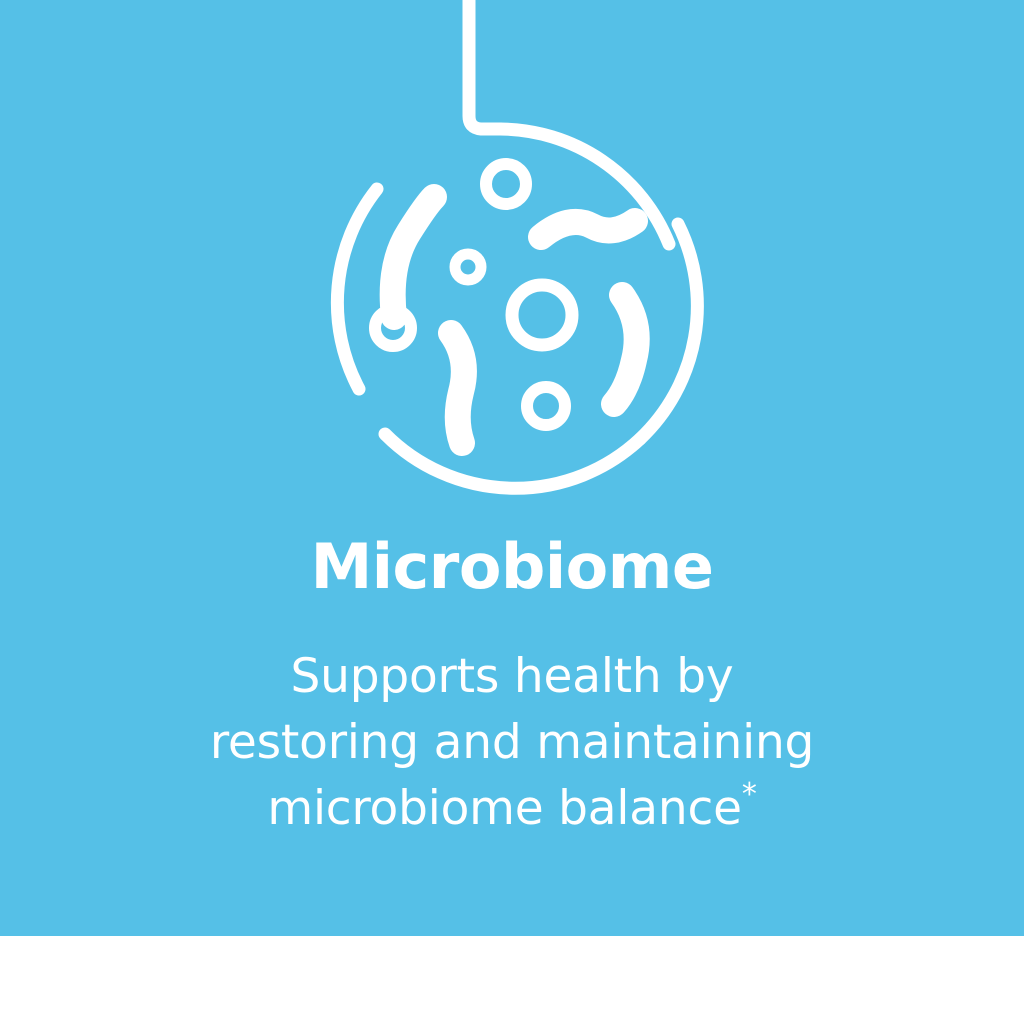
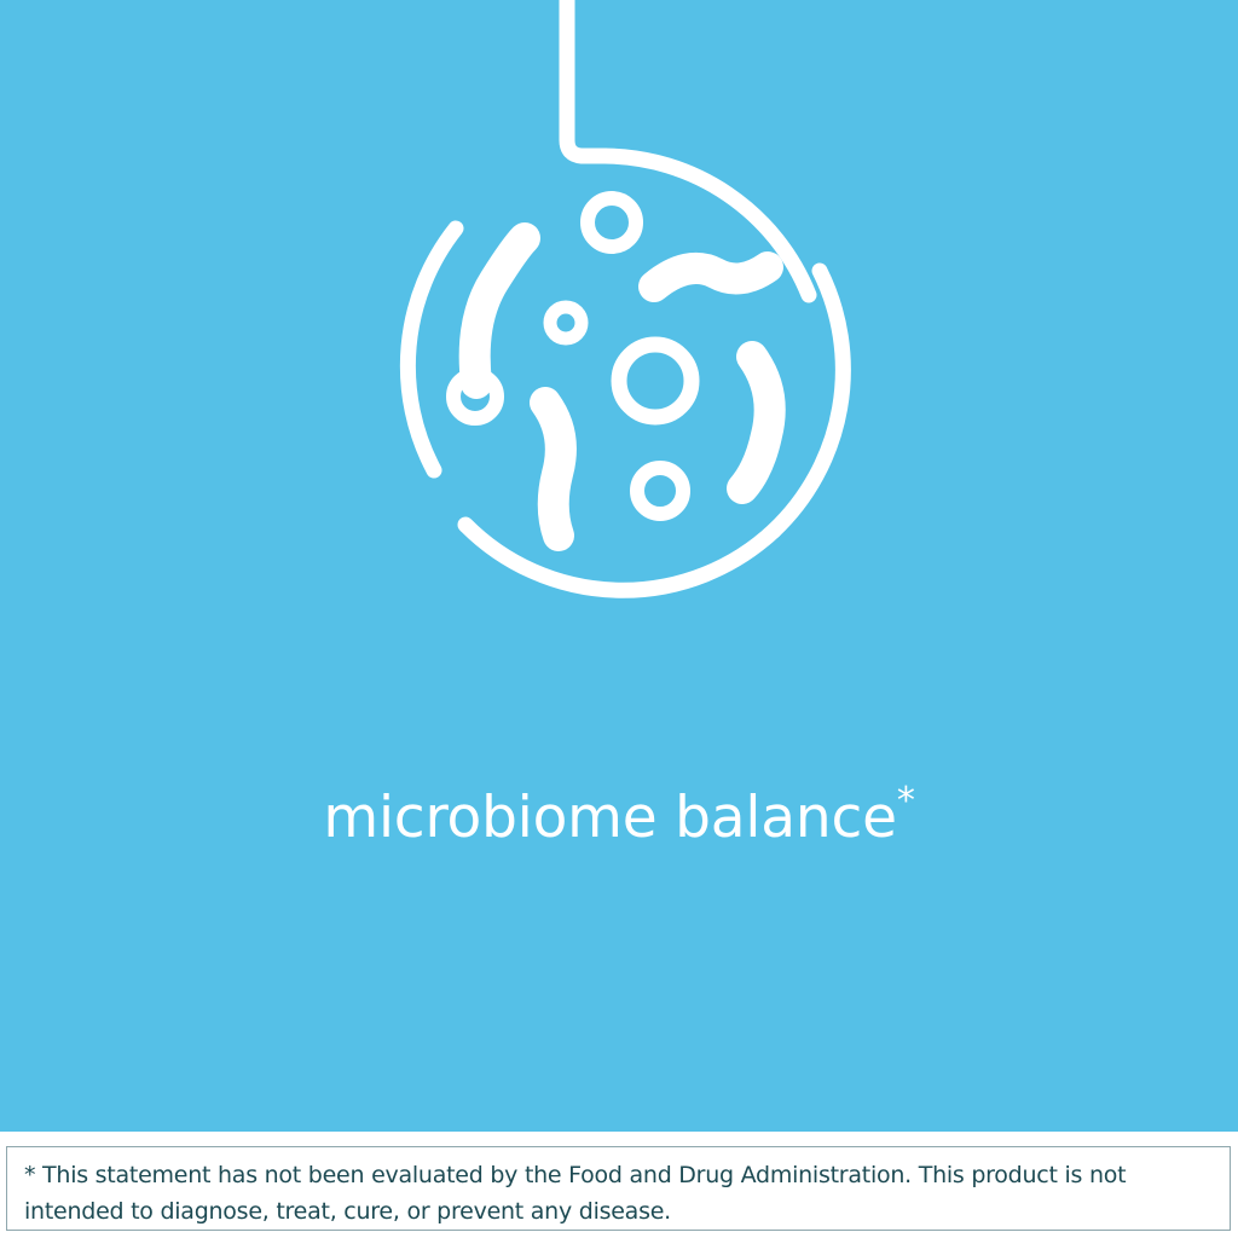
- Microbiome
- Supports health by
- restoring and maintaining
  microbiome balance*
+ * This statement has not been evaluated by the Food and Drug Administration. This product is not
+ intended to diagnose, treat, cure, or prevent any disease.
